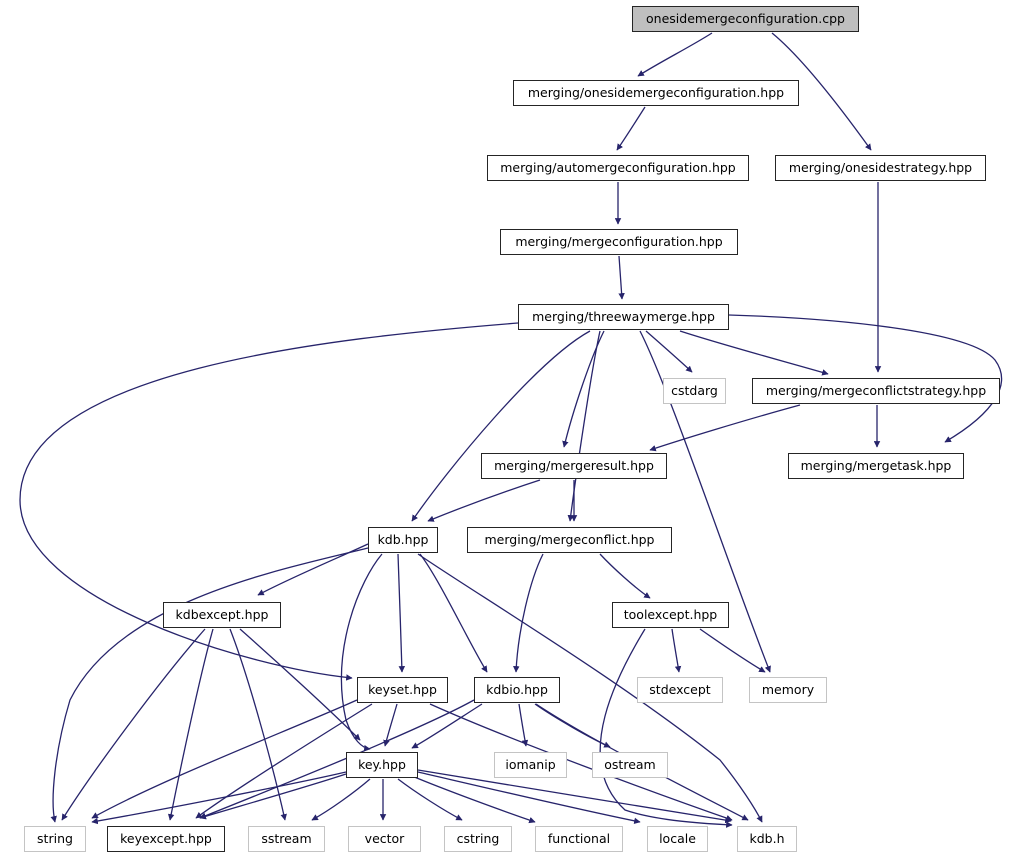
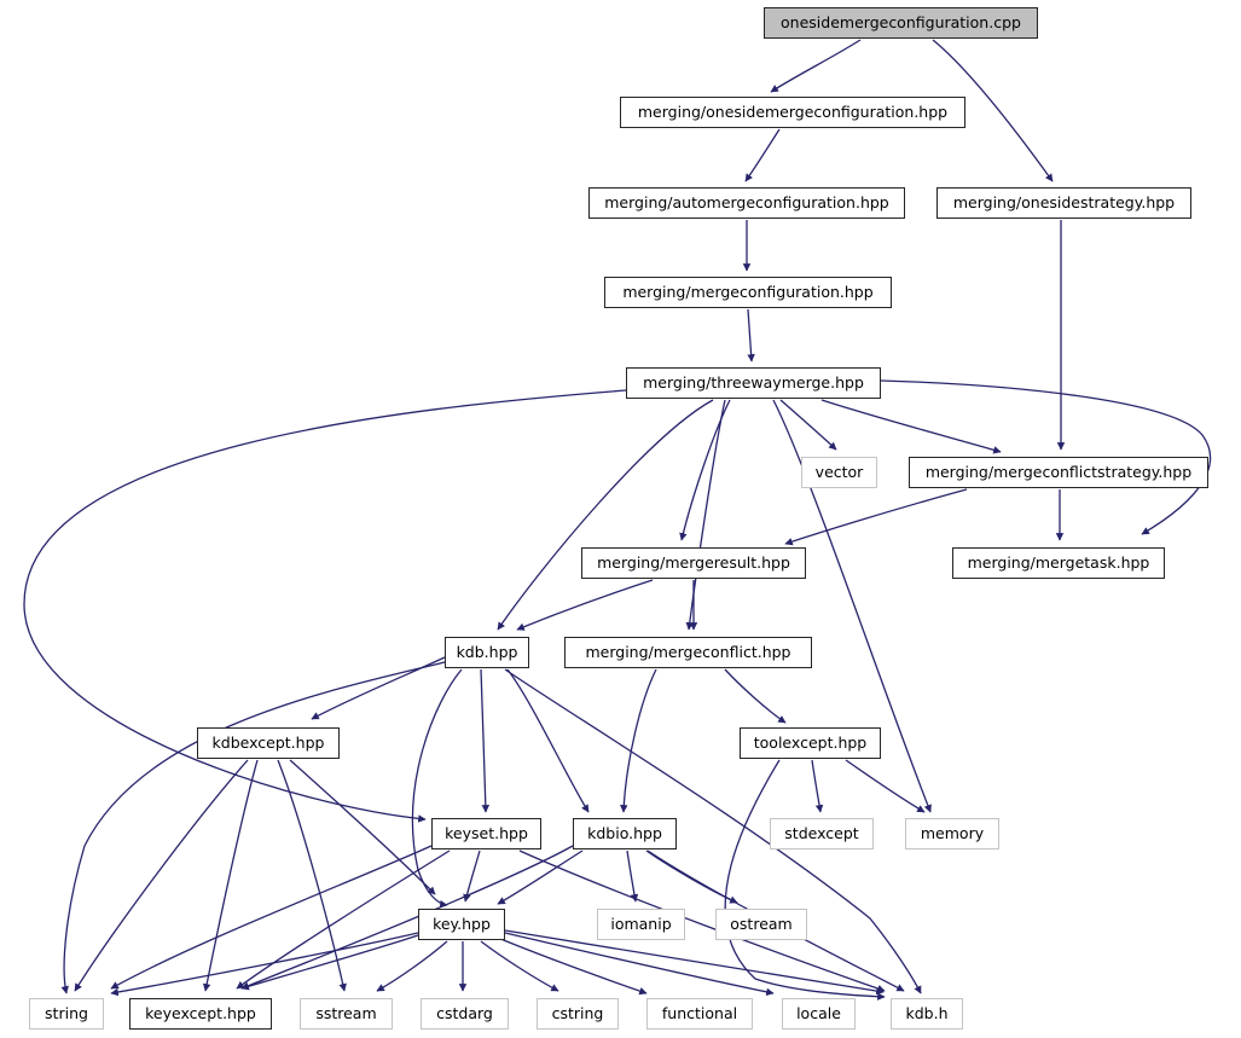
  onesidemergeconfiguration.cpp
  merging/onesidemergeconfiguration.hpp
  merging/onesidestrategy.hpp
  merging/automergeconfiguration.hpp
  merging/mergeconfiguration.hpp
  merging/threewaymerge.hpp
- cstdarg
+ vector
  merging/mergeconflictstrategy.hpp
  merging/mergeresult.hpp
  merging/mergetask.hpp
  kdb.hpp
  merging/mergeconflict.hpp
  kdbexcept.hpp
  toolexcept.hpp
  keyset.hpp
  kdbio.hpp
  stdexcept
  memory
  key.hpp
  iomanip
  ostream
  string
  keyexcept.hpp
  sstream
- vector
+ cstdarg
  cstring
  functional
  locale
  kdb.h
